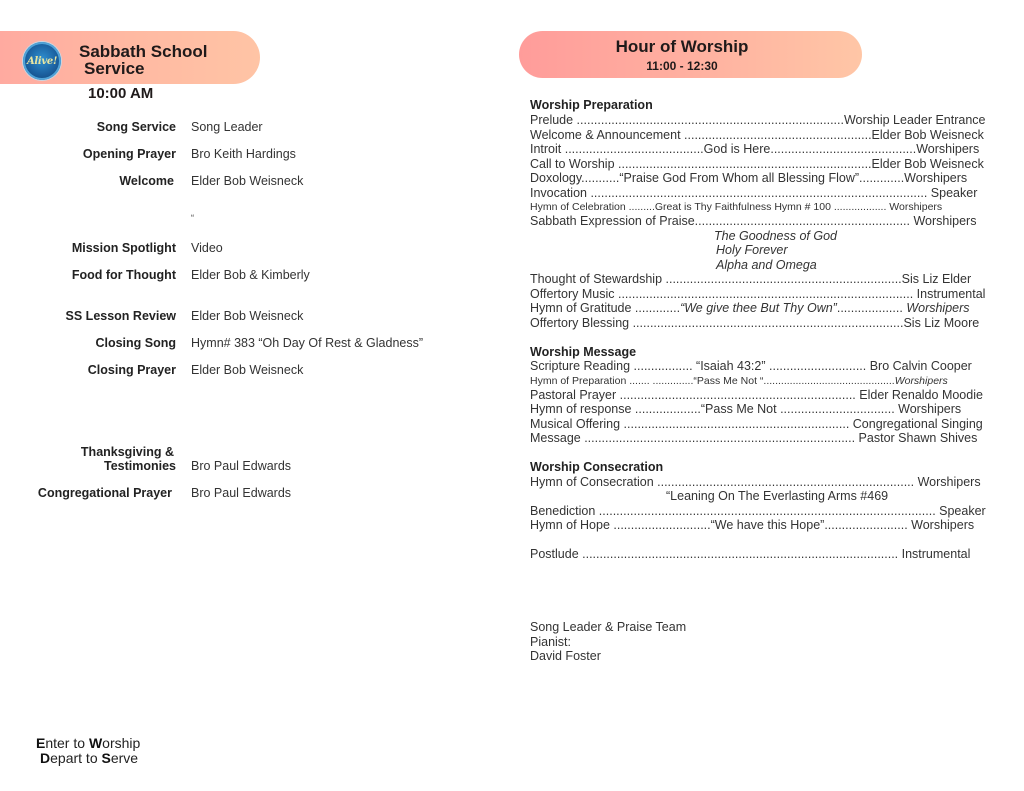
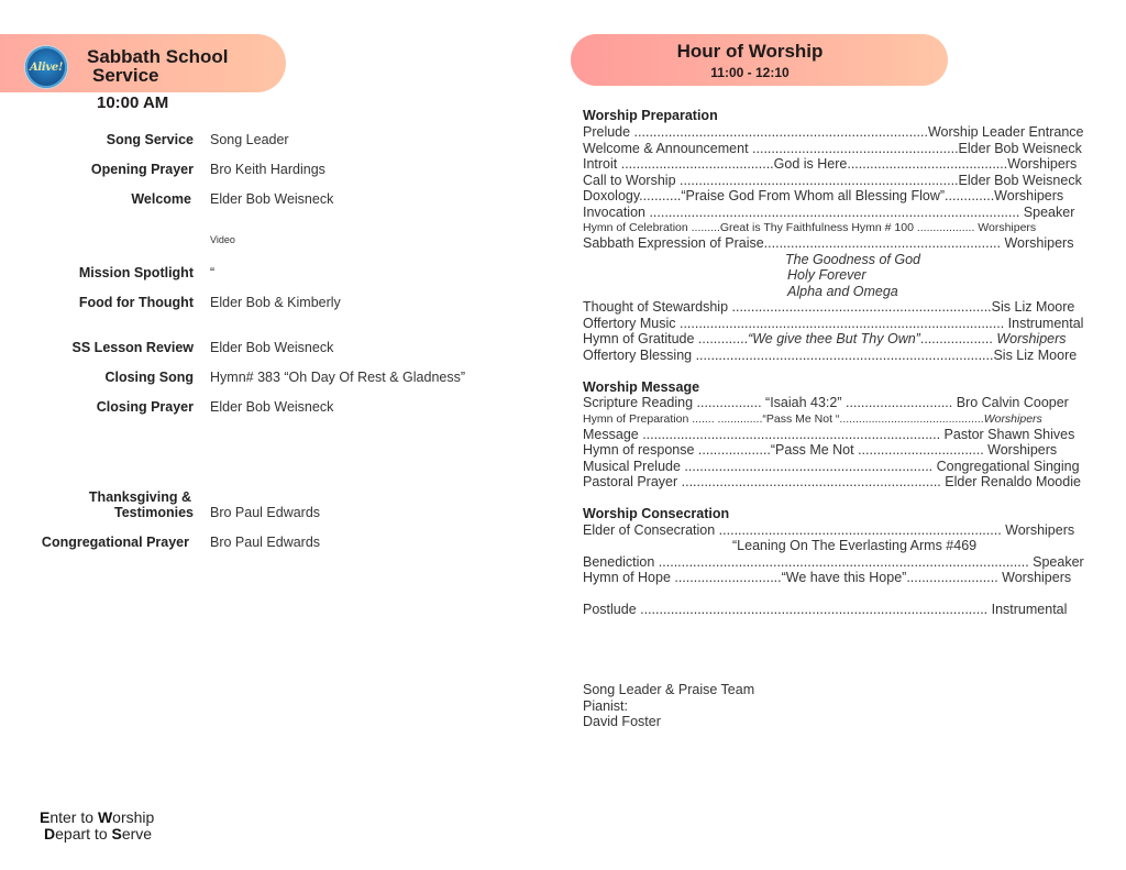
  Alive!
  Sabbath School
  Service
  10:00 AM
  Song Service
  Song Leader
  Opening Prayer
  Bro Keith Hardings
  Welcome
  Elder Bob Weisneck
- “
+ Video
  Mission Spotlight
- Video
+ “
  Food for Thought
  Elder Bob & Kimberly
  SS Lesson Review
  Elder Bob Weisneck
  Closing Song
  Hymn# 383 “Oh Day Of Rest & Gladness”
  Closing Prayer
  Elder Bob Weisneck
  Thanksgiving &
  Testimonies
  Bro Paul Edwards
  Congregational Prayer
  Bro Paul Edwards
  Enter to Worship
  Depart to Serve
  Hour of Worship
- 11:00 - 12:30
+ 11:00 - 12:10
  Worship Preparation
  Prelude .............................................................................Worship Leader Entrance
  Welcome & Announcement ......................................................Elder Bob Weisneck
  Introit ........................................God is Here..........................................Worshipers
  Call to Worship .........................................................................Elder Bob Weisneck
  Doxology...........“Praise God From Whom all Blessing Flow”.............Worshipers
  Invocation ................................................................................................. Speaker
  Hymn of Celebration .........Great is Thy Faithfulness Hymn # 100 .................. Worshipers
  Sabbath Expression of Praise.............................................................. Worshipers
  The Goodness of God
  Holy Forever
  Alpha and Omega
- Thought of Stewardship ....................................................................Sis Liz Elder
+ Thought of Stewardship ....................................................................Sis Liz Moore
  Offertory Music ..................................................................................... Instrumental
  Hymn of Gratitude .............“We give thee But Thy Own”................... Worshipers
  Offertory Blessing ..............................................................................Sis Liz Moore
  Worship Message
  Scripture Reading ................. “Isaiah 43:2” ............................ Bro Calvin Cooper
  Hymn of Preparation ....... ..............“Pass Me Not “.............................................Worshipers
- Pastoral Prayer .................................................................... Elder Renaldo Moodie
+ Message .............................................................................. Pastor Shawn Shives
  Hymn of response ...................“Pass Me Not ................................. Worshipers
- Musical Offering ................................................................. Congregational Singing
+ Musical Prelude ................................................................. Congregational Singing
- Message .............................................................................. Pastor Shawn Shives
+ Pastoral Prayer .................................................................... Elder Renaldo Moodie
  Worship Consecration
- Hymn of Consecration .......................................................................... Worshipers
+ Elder of Consecration .......................................................................... Worshipers
  “Leaning On The Everlasting Arms #469
  Benediction ................................................................................................. Speaker
  Hymn of Hope ............................“We have this Hope”........................ Worshipers
  Postlude ........................................................................................... Instrumental
  Song Leader & Praise Team
  Pianist:
  David Foster
